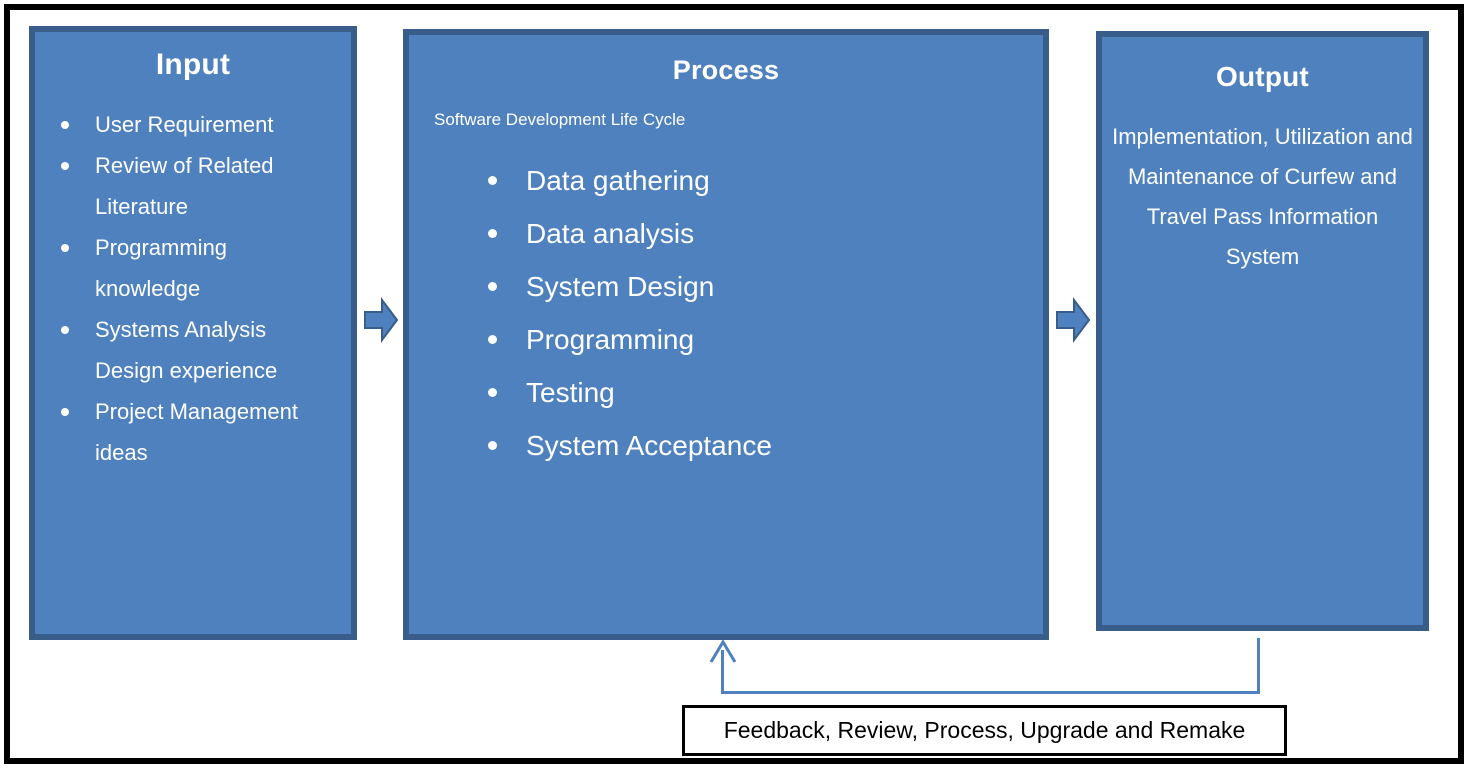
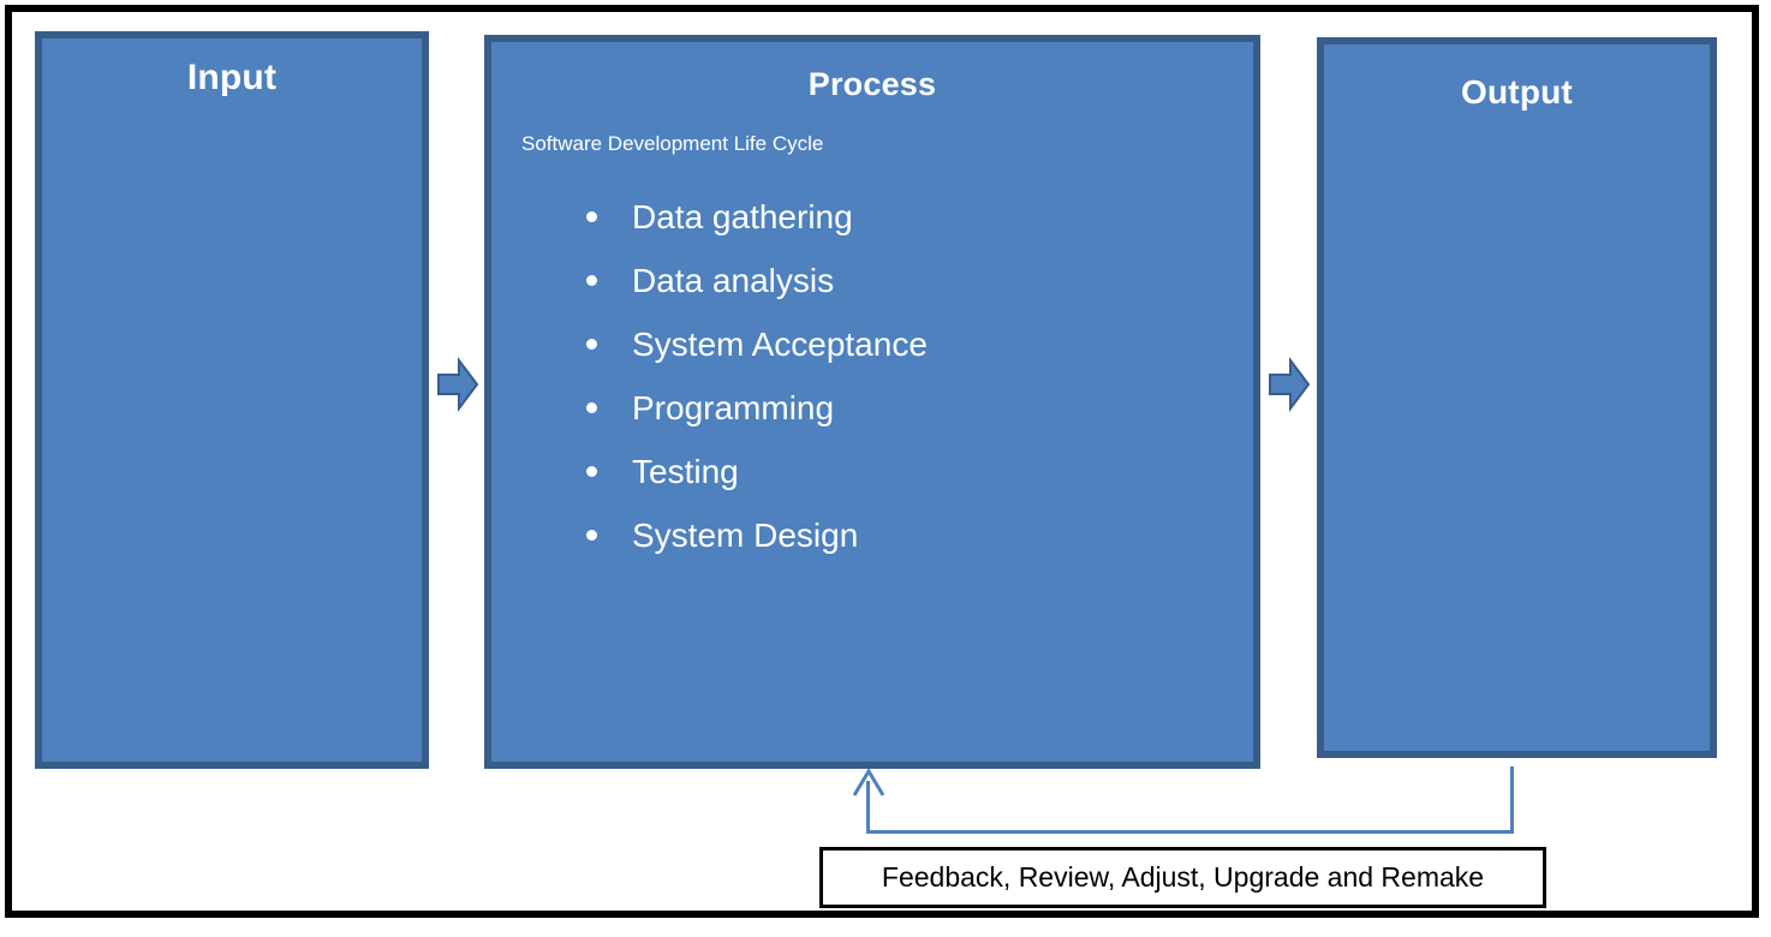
  Input
- User Requirement
- Review of Related Literature
- Programming knowledge
- Systems Analysis Design experience
- Project Management ideas
  Process
  Software Development Life Cycle
  Data gathering
  Data analysis
- System Design
+ System Acceptance
  Programming
  Testing
- System Acceptance
+ System Design
  Output
- Implementation, Utilization and Maintenance of Curfew and Travel Pass Information System
- Feedback, Review, Process, Upgrade and Remake
+ Feedback, Review, Adjust, Upgrade and Remake
